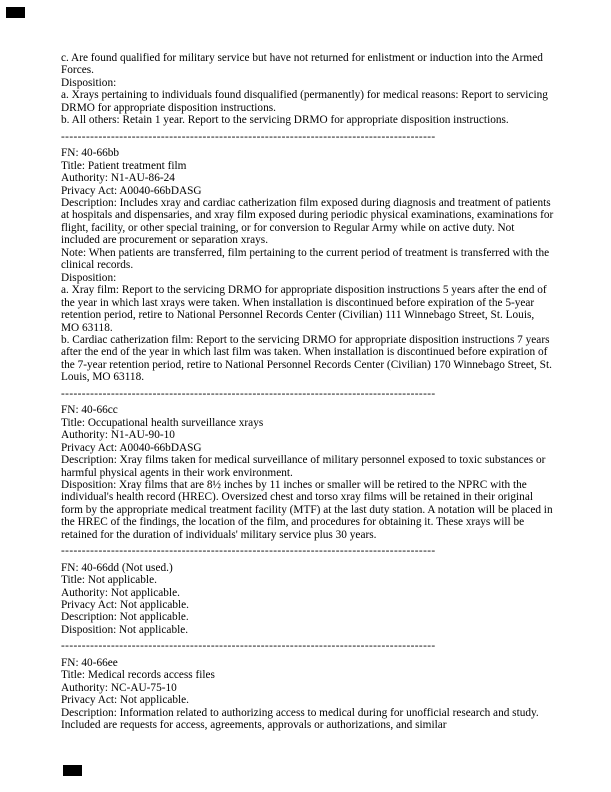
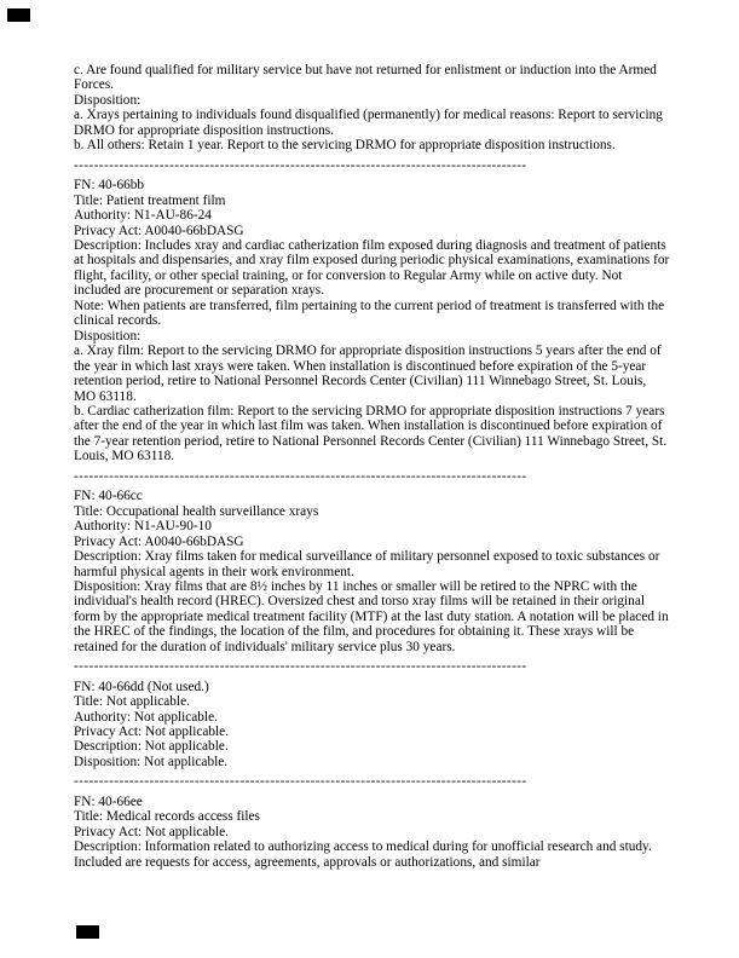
  c. Are found qualified for military service but have not returned for enlistment or induction into the Armed Forces.
  Disposition:
  a. Xrays pertaining to individuals found disqualified (permanently) for medical reasons: Report to servicing DRMO for appropriate disposition instructions.
  b. All others: Retain 1 year. Report to the servicing DRMO for appropriate disposition instructions.
  ------------------------------------------------------------------------------------------
  FN: 40-66bb
  Title: Patient treatment film
  Authority: N1-AU-86-24
  Privacy Act: A0040-66bDASG
  Description: Includes xray and cardiac catherization film exposed during diagnosis and treatment of patients at hospitals and dispensaries, and xray film exposed during periodic physical examinations, examinations for flight, facility, or other special training, or for conversion to Regular Army while on active duty. Not included are procurement or separation xrays.
  Note: When patients are transferred, film pertaining to the current period of treatment is transferred with the clinical records.
  Disposition:
  a. Xray film: Report to the servicing DRMO for appropriate disposition instructions 5 years after the end of the year in which last xrays were taken. When installation is discontinued before expiration of the 5-year retention period, retire to National Personnel Records Center (Civilian) 111 Winnebago Street, St. Louis, MO 63118.
- b. Cardiac catherization film: Report to the servicing DRMO for appropriate disposition instructions 7 years after the end of the year in which last film was taken. When installation is discontinued before expiration of the 7-year retention period, retire to National Personnel Records Center (Civilian) 170 Winnebago Street, St. Louis, MO 63118.
+ b. Cardiac catherization film: Report to the servicing DRMO for appropriate disposition instructions 7 years after the end of the year in which last film was taken. When installation is discontinued before expiration of the 7-year retention period, retire to National Personnel Records Center (Civilian) 111 Winnebago Street, St. Louis, MO 63118.
  ------------------------------------------------------------------------------------------
  FN: 40-66cc
  Title: Occupational health surveillance xrays
  Authority: N1-AU-90-10
  Privacy Act: A0040-66bDASG
  Description: Xray films taken for medical surveillance of military personnel exposed to toxic substances or harmful physical agents in their work environment.
  Disposition: Xray films that are 8½ inches by 11 inches or smaller will be retired to the NPRC with the individual's health record (HREC). Oversized chest and torso xray films will be retained in their original form by the appropriate medical treatment facility (MTF) at the last duty station. A notation will be placed in the HREC of the findings, the location of the film, and procedures for obtaining it. These xrays will be retained for the duration of individuals' military service plus 30 years.
  ------------------------------------------------------------------------------------------
  FN: 40-66dd (Not used.)
  Title: Not applicable.
  Authority: Not applicable.
  Privacy Act: Not applicable.
  Description: Not applicable.
  Disposition: Not applicable.
  ------------------------------------------------------------------------------------------
  FN: 40-66ee
  Title: Medical records access files
- Authority: NC-AU-75-10
  Privacy Act: Not applicable.
  Description: Information related to authorizing access to medical during for unofficial research and study. Included are requests for access, agreements, approvals or authorizations, and similar
